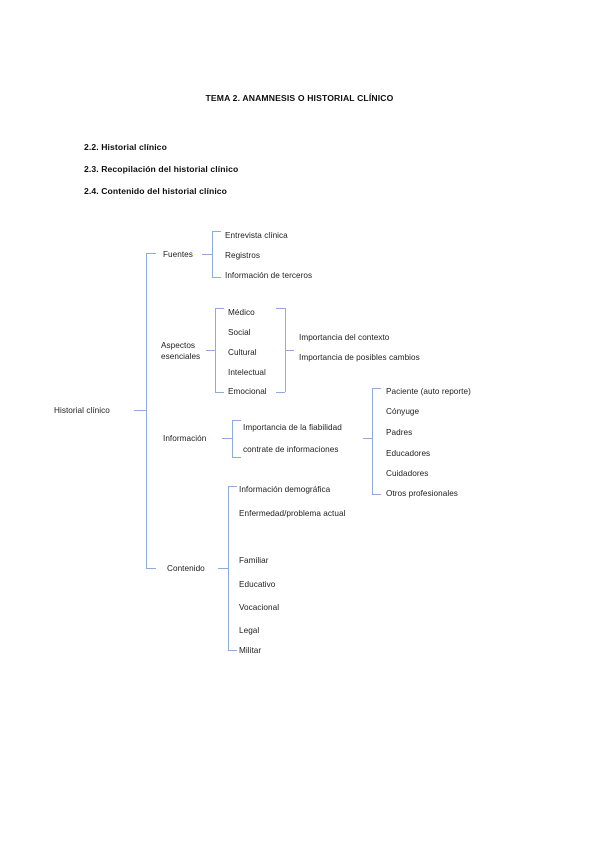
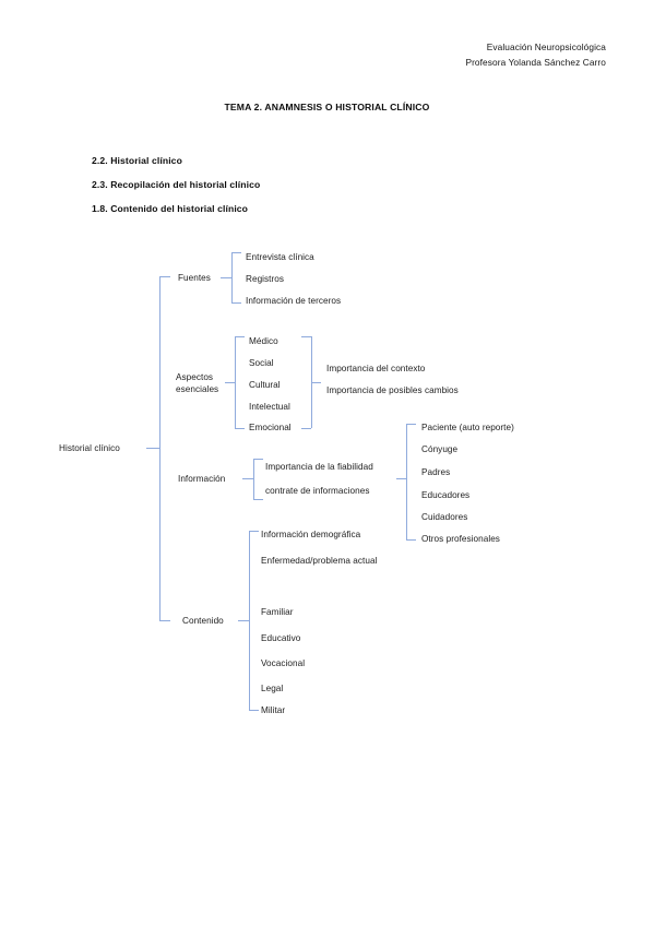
+ Evaluación Neuropsicológica
+ Profesora Yolanda Sánchez Carro
  TEMA 2. ANAMNESIS O HISTORIAL CLÍNICO
  2.2. Historial clínico
  2.3. Recopilación del historial clínico
- 2.4. Contenido del historial clínico
+ 1.8. Contenido del historial clínico
  Historial clínico
  Fuentes
  Entrevista clínica
  Registros
  Información de terceros
  Aspectos
  esenciales
  Médico
  Social
  Cultural
  Intelectual
  Emocional
  Importancia del contexto
  Importancia de posibles cambios
  Información
  Importancia de la fiabilidad
  contrate de informaciones
  Paciente (auto reporte)
  Cónyuge
  Padres
  Educadores
  Cuidadores
  Otros profesionales
  Contenido
  Información demográfica
  Enfermedad/problema actual
  Familiar
  Educativo
  Vocacional
  Legal
  Militar
